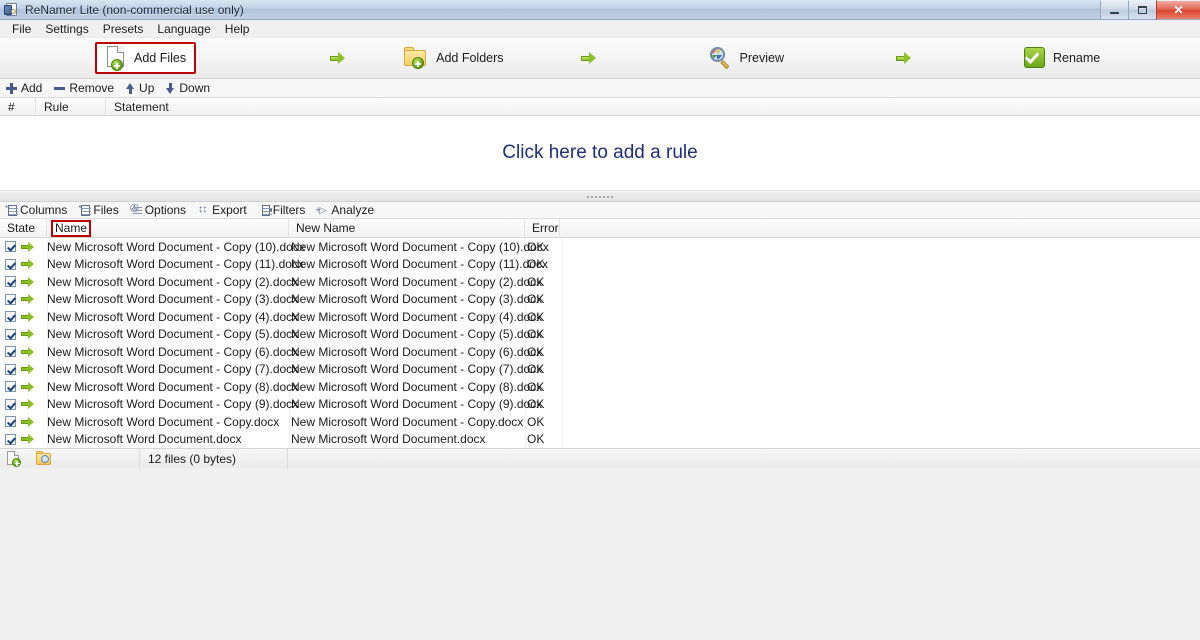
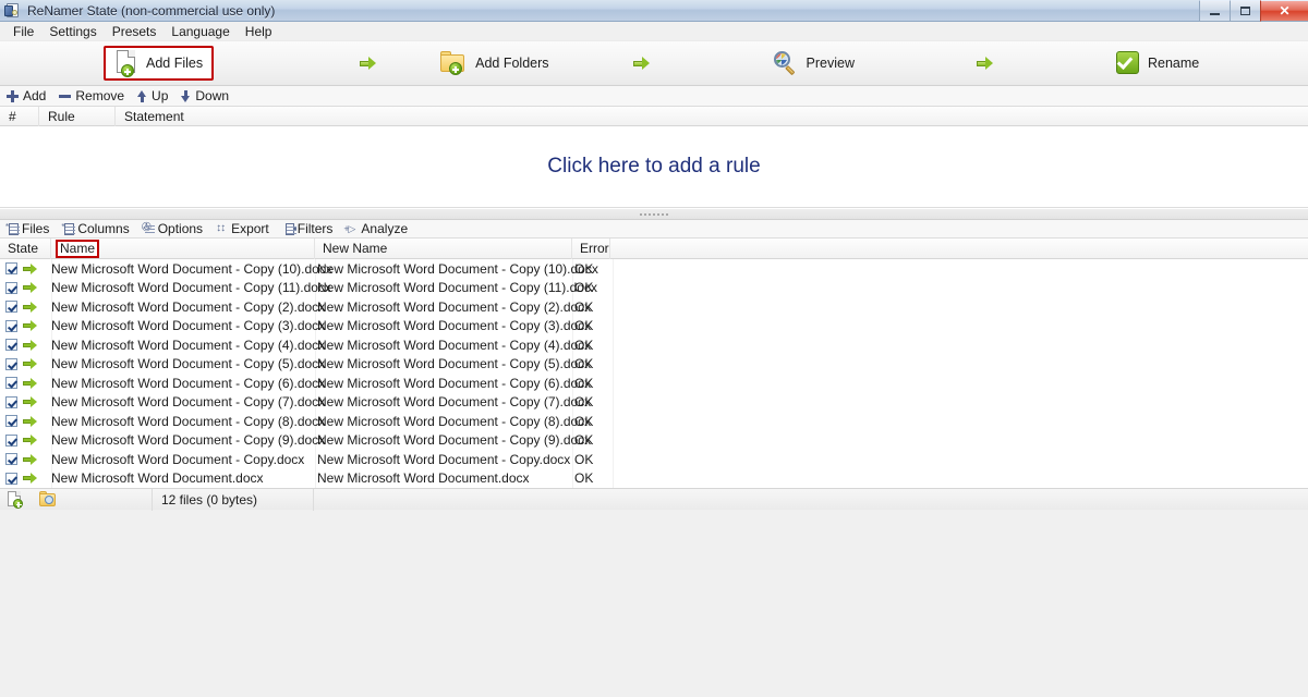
- ReNamer Lite (non-commercial use only)
+ ReNamer State (non-commercial use only)
  ✕
  File
  Settings
  Presets
  Language
  Help
  Add Files
  Add Folders
  Preview
  Rename
  Add
  Remove
  Up
  Down
  #
  Rule
  Statement
  Click here to add a rule
  *
- Columns
+ Files
  *
- Files
+ Columns
  Options
  Export
  Filters
  Analyze
  State
  Name
  New Name
  Error
  New Microsoft Word Document - Copy (10).d
  New Microsoft Word Document - Copy (10).
  OK
  New Microsoft Word Document - Copy (11).do
  New Microsoft Word Document - Copy (11).
  OK
  New Microsoft Word Document - Copy (2).do
  New Microsoft Word Document - Copy (2).d
  OK
  New Microsoft Word Document - Copy (3).do
  New Microsoft Word Document - Copy (3).d
  OK
  New Microsoft Word Document - Copy (4).do
  New Microsoft Word Document - Copy (4).d
  OK
  New Microsoft Word Document - Copy (5).do
  New Microsoft Word Document - Copy (5).d
  OK
  New Microsoft Word Document - Copy (6).do
  New Microsoft Word Document - Copy (6).d
  OK
  New Microsoft Word Document - Copy (7).do
  New Microsoft Word Document - Copy (7).d
  OK
  New Microsoft Word Document - Copy (8).do
  New Microsoft Word Document - Copy (8).d
  OK
  New Microsoft Word Document - Copy (9).do
  New Microsoft Word Document - Copy (9).d
  OK
  New Microsoft Word Document - Copy.docx
  New Microsoft Word Document - Copy.docx
  OK
  New Microsoft Word Document.docx
  New Microsoft Word Document.docx
  OK
  12 files (0 bytes)
